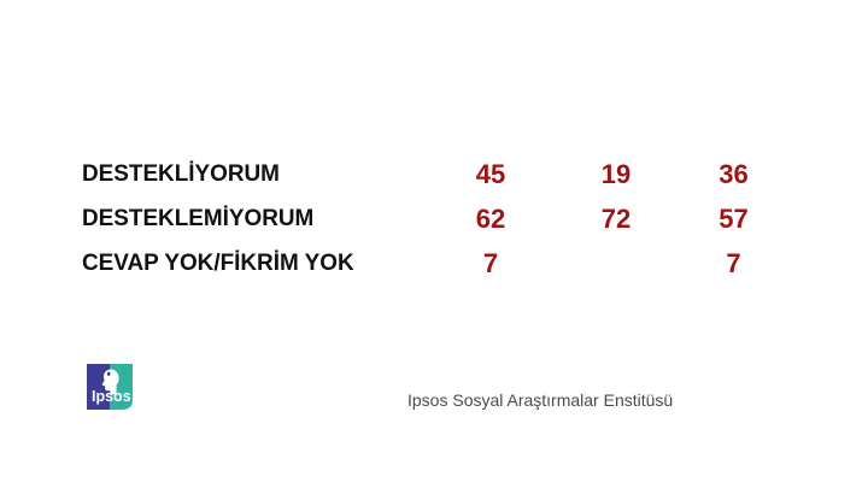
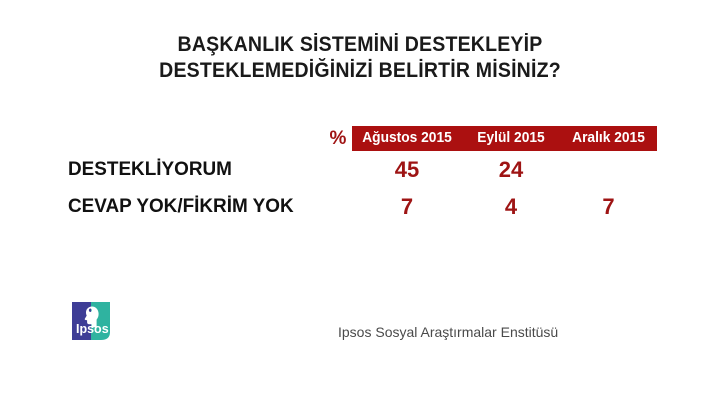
+ BAŞKANLIK SİSTEMİNİ DESTEKLEYİP
+ DESTEKLEMEDİĞİNİZİ BELİRTİR MİSİNİZ?
+ %
+ Ağustos 2015
+ Eylül 2015
+ Aralık 2015
  DESTEKLİYORUM
  45
- 19
+ 24
- 36
- DESTEKLEMİYORUM
- 62
- 72
- 57
  CEVAP YOK/FİKRİM YOK
  7
+ 4
  7
  Ipsos
  Ipsos Sosyal Araştırmalar Enstitüsü
